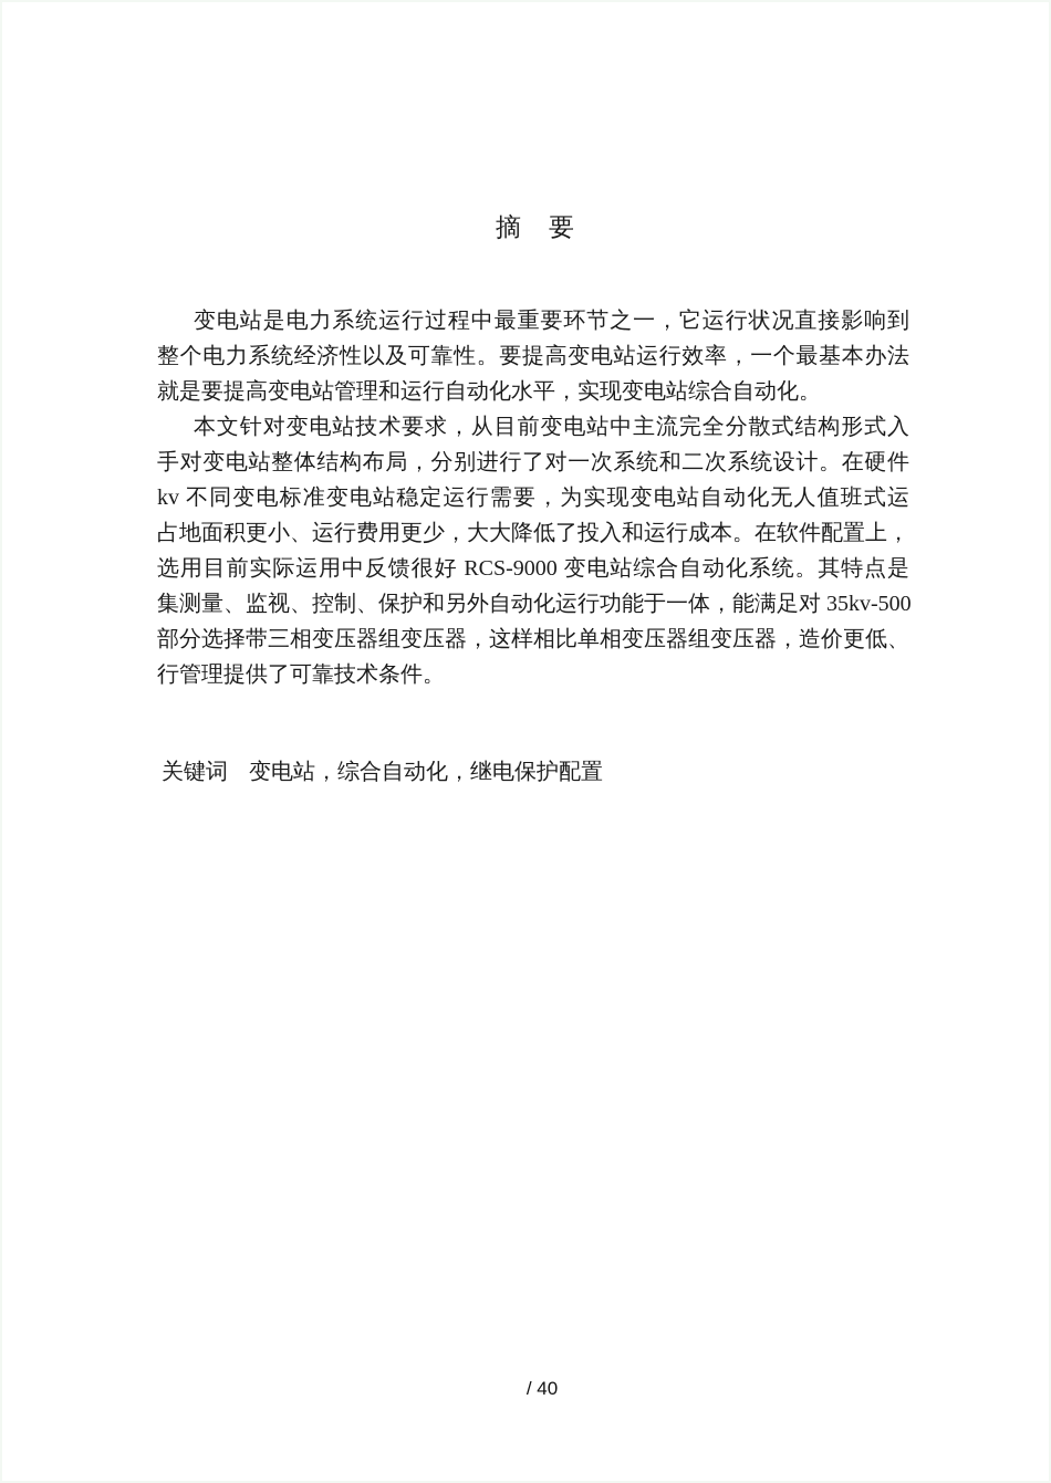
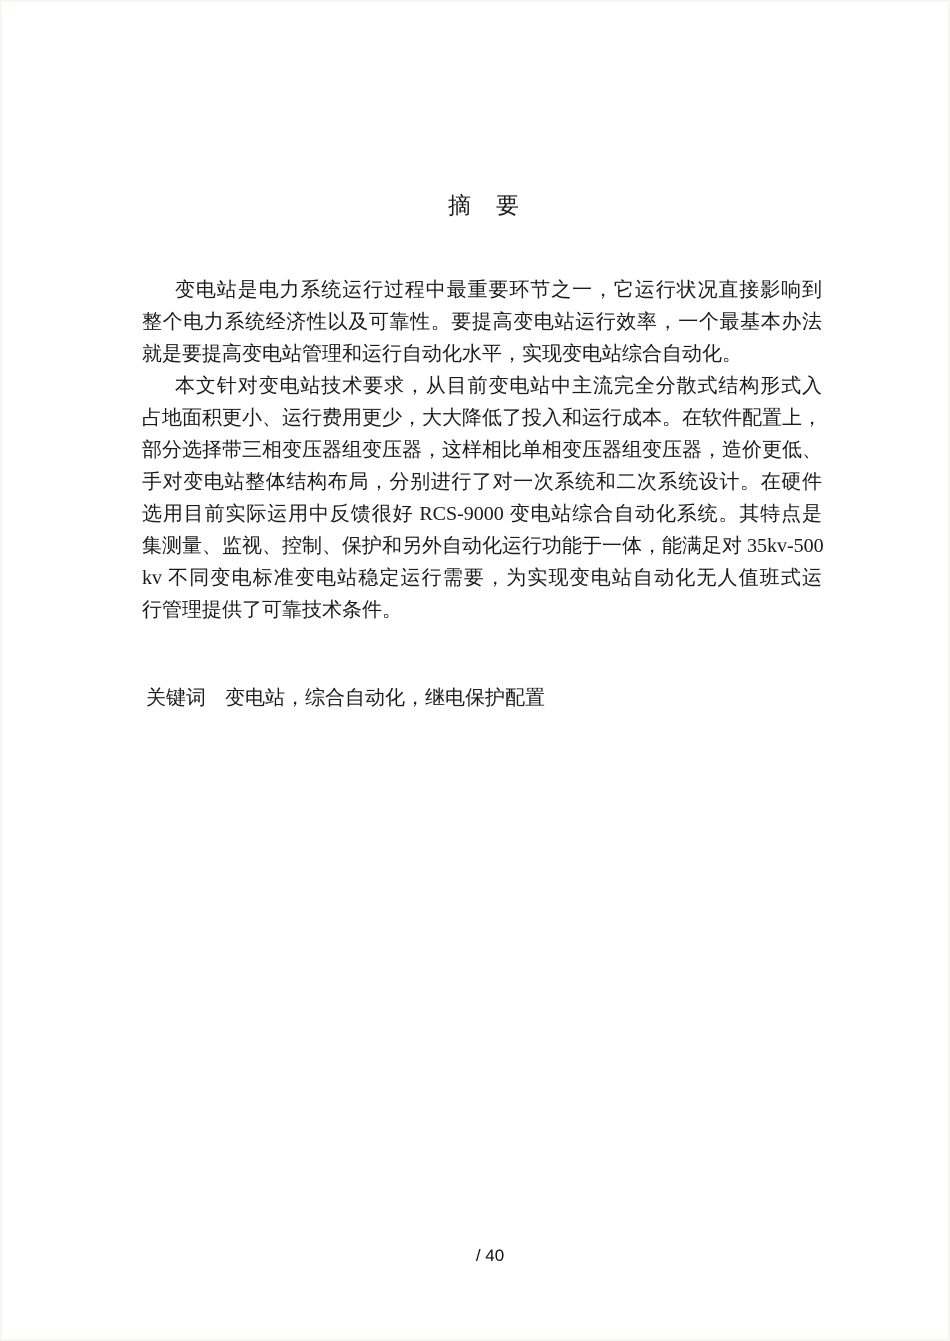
  摘 要
  变电站是电力系统运行过程中最重要环节之一，它运行状况直接影响到
  整个电力系统经济性以及可靠性。要提高变电站运行效率，一个最基本办法
  就是要提高变电站管理和运行自动化水平，实现变电站综合自动化。
  本文针对变电站技术要求，从目前变电站中主流完全分散式结构形式入
- 手对变电站整体结构布局，分别进行了对一次系统和二次系统设计。在硬件
+ 占地面积更小、运行费用更少，大大降低了投入和运行成本。在软件配置上，
- kv 不同变电标准变电站稳定运行需要，为实现变电站自动化无人值班式运
+ 部分选择带三相变压器组变压器，这样相比单相变压器组变压器，造价更低、
- 占地面积更小、运行费用更少，大大降低了投入和运行成本。在软件配置上，
+ 手对变电站整体结构布局，分别进行了对一次系统和二次系统设计。在硬件
  选用目前实际运用中反馈很好 RCS-9000 变电站综合自动化系统。其特点是
  集测量、监视、控制、保护和另外自动化运行功能于一体，能满足对 35kv-500
- 部分选择带三相变压器组变压器，这样相比单相变压器组变压器，造价更低、
+ kv 不同变电标准变电站稳定运行需要，为实现变电站自动化无人值班式运
  行管理提供了可靠技术条件。
  关键词 变电站，综合自动化，继电保护配置
  / 40
